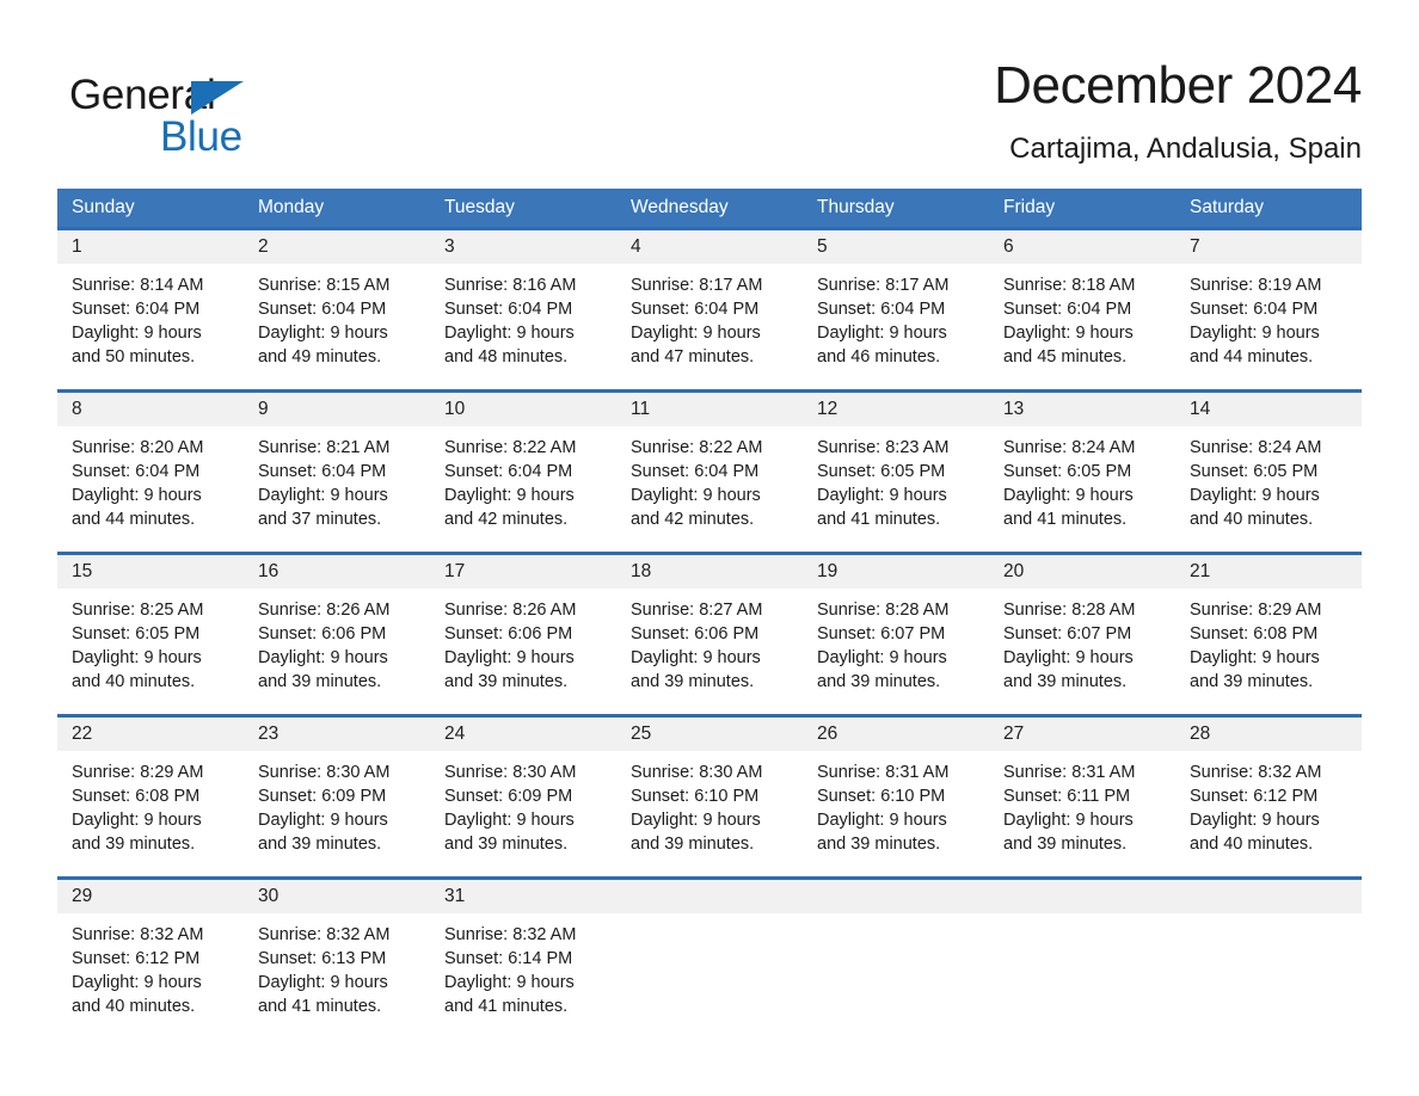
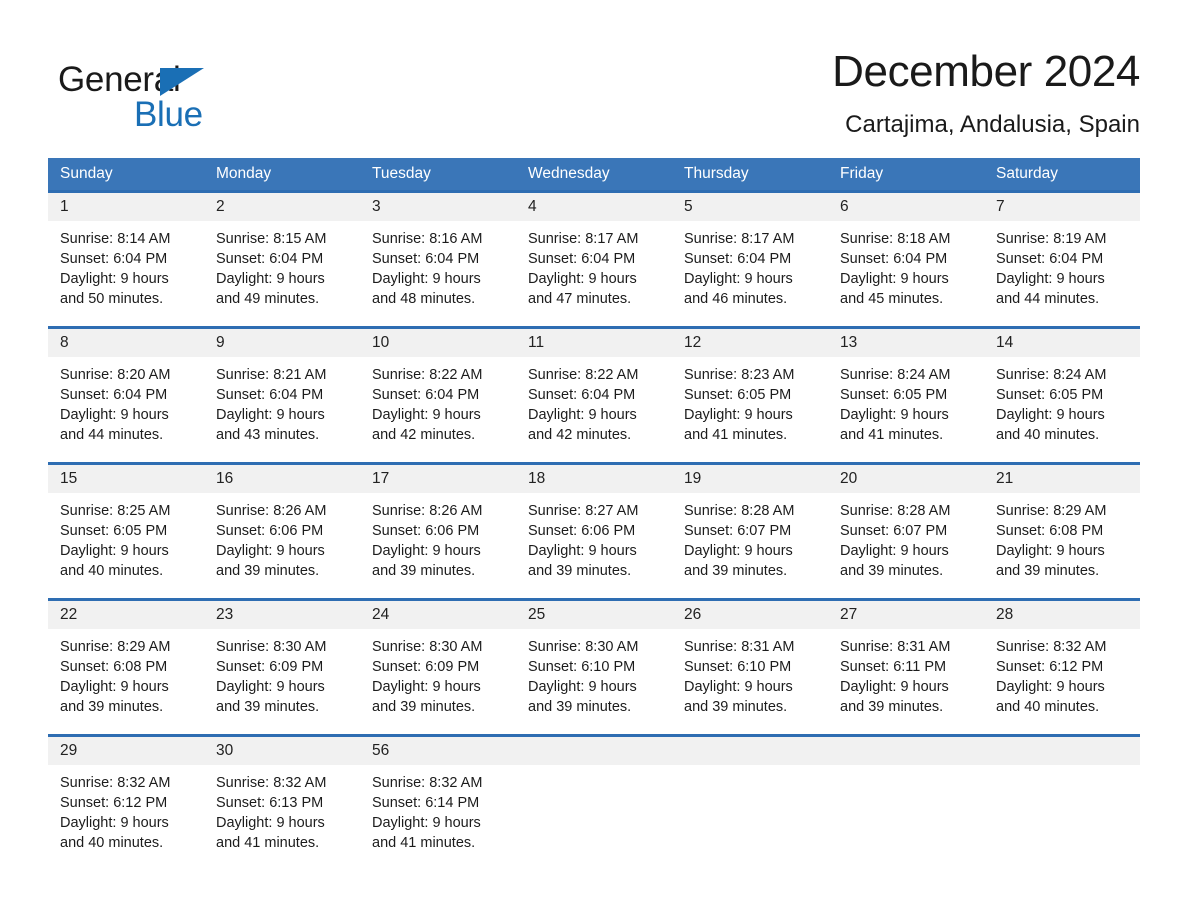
  General
  Blue
  December 2024
  Cartajima, Andalusia, Spain
  Sunday
  Monday
  Tuesday
  Wednesday
  Thursday
  Friday
  Saturday
  1
  2
  3
  4
  5
  6
  7
  Sunrise: 8:14 AM
  Sunset: 6:04 PM
  Daylight: 9 hours
  and 50 minutes.
  Sunrise: 8:15 AM
  Sunset: 6:04 PM
  Daylight: 9 hours
  and 49 minutes.
  Sunrise: 8:16 AM
  Sunset: 6:04 PM
  Daylight: 9 hours
  and 48 minutes.
  Sunrise: 8:17 AM
  Sunset: 6:04 PM
  Daylight: 9 hours
  and 47 minutes.
  Sunrise: 8:17 AM
  Sunset: 6:04 PM
  Daylight: 9 hours
  and 46 minutes.
  Sunrise: 8:18 AM
  Sunset: 6:04 PM
  Daylight: 9 hours
  and 45 minutes.
  Sunrise: 8:19 AM
  Sunset: 6:04 PM
  Daylight: 9 hours
  and 44 minutes.
  8
  9
  10
  11
  12
  13
  14
  Sunrise: 8:20 AM
  Sunset: 6:04 PM
  Daylight: 9 hours
  and 44 minutes.
  Sunrise: 8:21 AM
  Sunset: 6:04 PM
  Daylight: 9 hours
- and 37 minutes.
+ and 43 minutes.
  Sunrise: 8:22 AM
  Sunset: 6:04 PM
  Daylight: 9 hours
  and 42 minutes.
  Sunrise: 8:22 AM
  Sunset: 6:04 PM
  Daylight: 9 hours
  and 42 minutes.
  Sunrise: 8:23 AM
  Sunset: 6:05 PM
  Daylight: 9 hours
  and 41 minutes.
  Sunrise: 8:24 AM
  Sunset: 6:05 PM
  Daylight: 9 hours
  and 41 minutes.
  Sunrise: 8:24 AM
  Sunset: 6:05 PM
  Daylight: 9 hours
  and 40 minutes.
  15
  16
  17
  18
  19
  20
  21
  Sunrise: 8:25 AM
  Sunset: 6:05 PM
  Daylight: 9 hours
  and 40 minutes.
  Sunrise: 8:26 AM
  Sunset: 6:06 PM
  Daylight: 9 hours
  and 39 minutes.
  Sunrise: 8:26 AM
  Sunset: 6:06 PM
  Daylight: 9 hours
  and 39 minutes.
  Sunrise: 8:27 AM
  Sunset: 6:06 PM
  Daylight: 9 hours
  and 39 minutes.
  Sunrise: 8:28 AM
  Sunset: 6:07 PM
  Daylight: 9 hours
  and 39 minutes.
  Sunrise: 8:28 AM
  Sunset: 6:07 PM
  Daylight: 9 hours
  and 39 minutes.
  Sunrise: 8:29 AM
  Sunset: 6:08 PM
  Daylight: 9 hours
  and 39 minutes.
  22
  23
  24
  25
  26
  27
  28
  Sunrise: 8:29 AM
  Sunset: 6:08 PM
  Daylight: 9 hours
  and 39 minutes.
  Sunrise: 8:30 AM
  Sunset: 6:09 PM
  Daylight: 9 hours
  and 39 minutes.
  Sunrise: 8:30 AM
  Sunset: 6:09 PM
  Daylight: 9 hours
  and 39 minutes.
  Sunrise: 8:30 AM
  Sunset: 6:10 PM
  Daylight: 9 hours
  and 39 minutes.
  Sunrise: 8:31 AM
  Sunset: 6:10 PM
  Daylight: 9 hours
  and 39 minutes.
  Sunrise: 8:31 AM
  Sunset: 6:11 PM
  Daylight: 9 hours
  and 39 minutes.
  Sunrise: 8:32 AM
  Sunset: 6:12 PM
  Daylight: 9 hours
  and 40 minutes.
  29
  30
- 31
+ 56
  Sunrise: 8:32 AM
  Sunset: 6:12 PM
  Daylight: 9 hours
  and 40 minutes.
  Sunrise: 8:32 AM
  Sunset: 6:13 PM
  Daylight: 9 hours
  and 41 minutes.
  Sunrise: 8:32 AM
  Sunset: 6:14 PM
  Daylight: 9 hours
  and 41 minutes.
